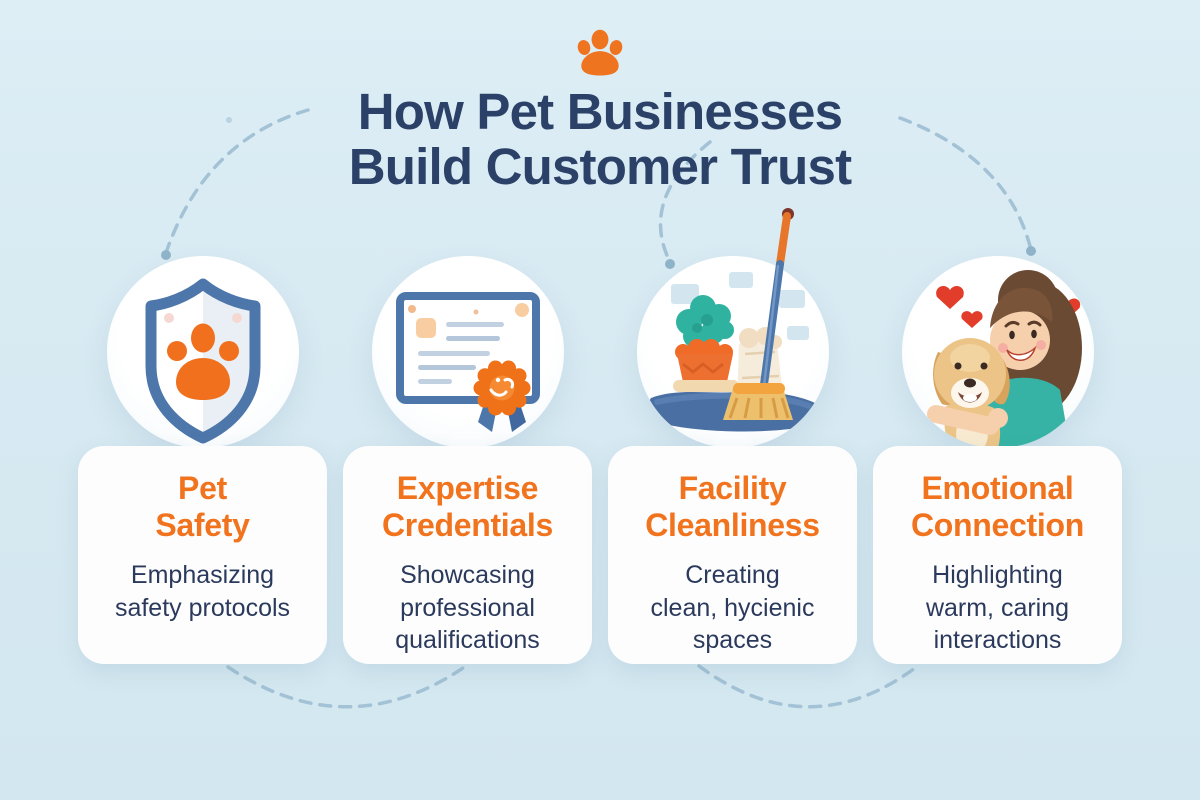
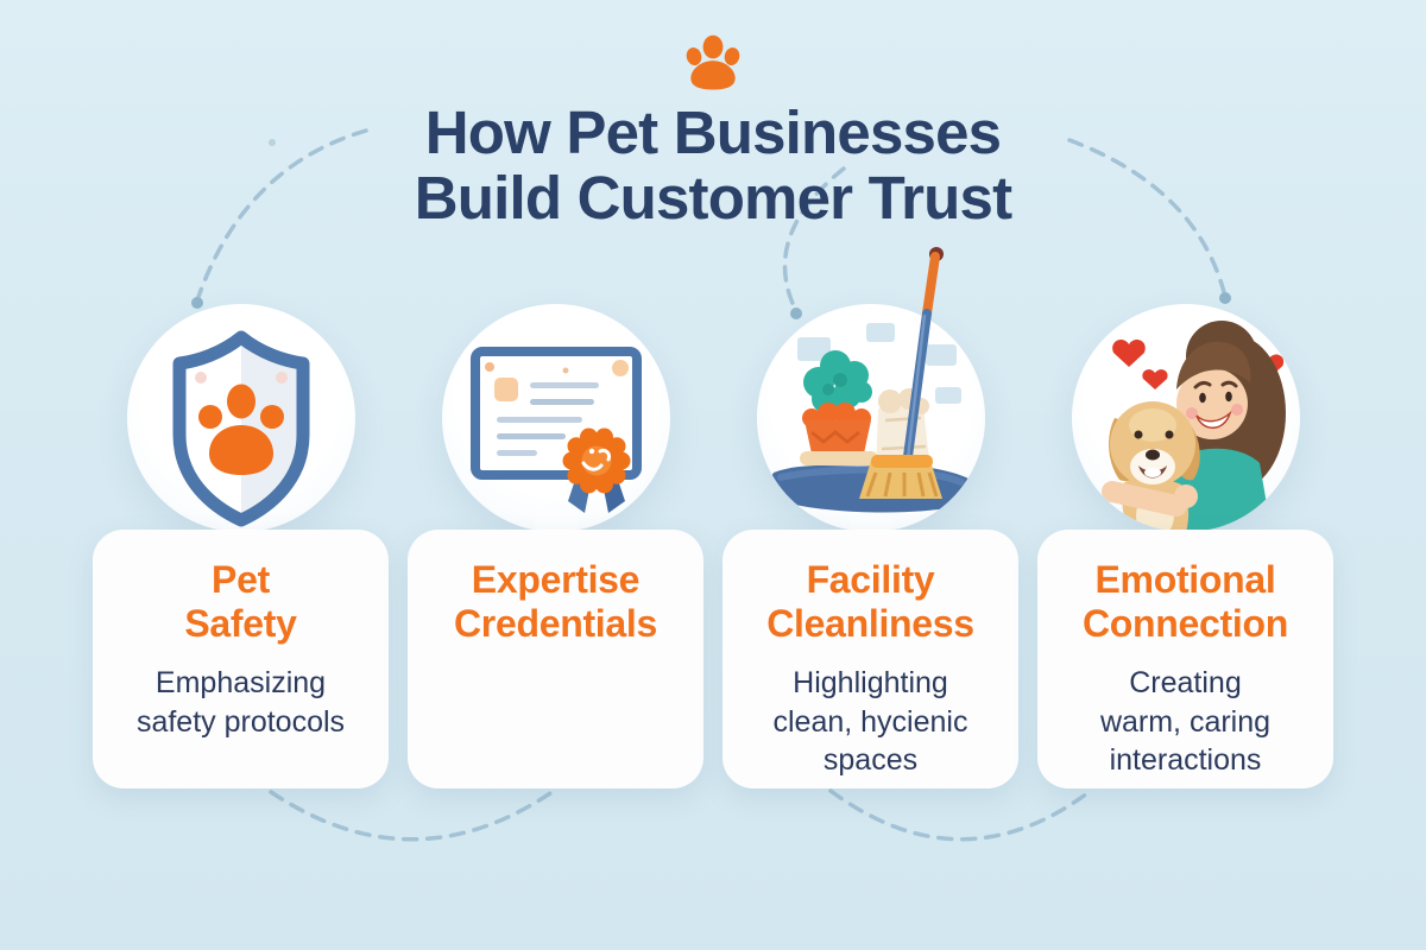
  How Pet Businesses
  Build Customer Trust
  Pet
  Safety
  Emphasizing
  safety protocols
  Expertise
  Credentials
- Showcasing
- professional
- qualifications
  Facility
  Cleanliness
- Creating
+ Highlighting
  clean, hycienic
  spaces
  Emotional
  Connection
- Highlighting
+ Creating
  warm, caring
  interactions
